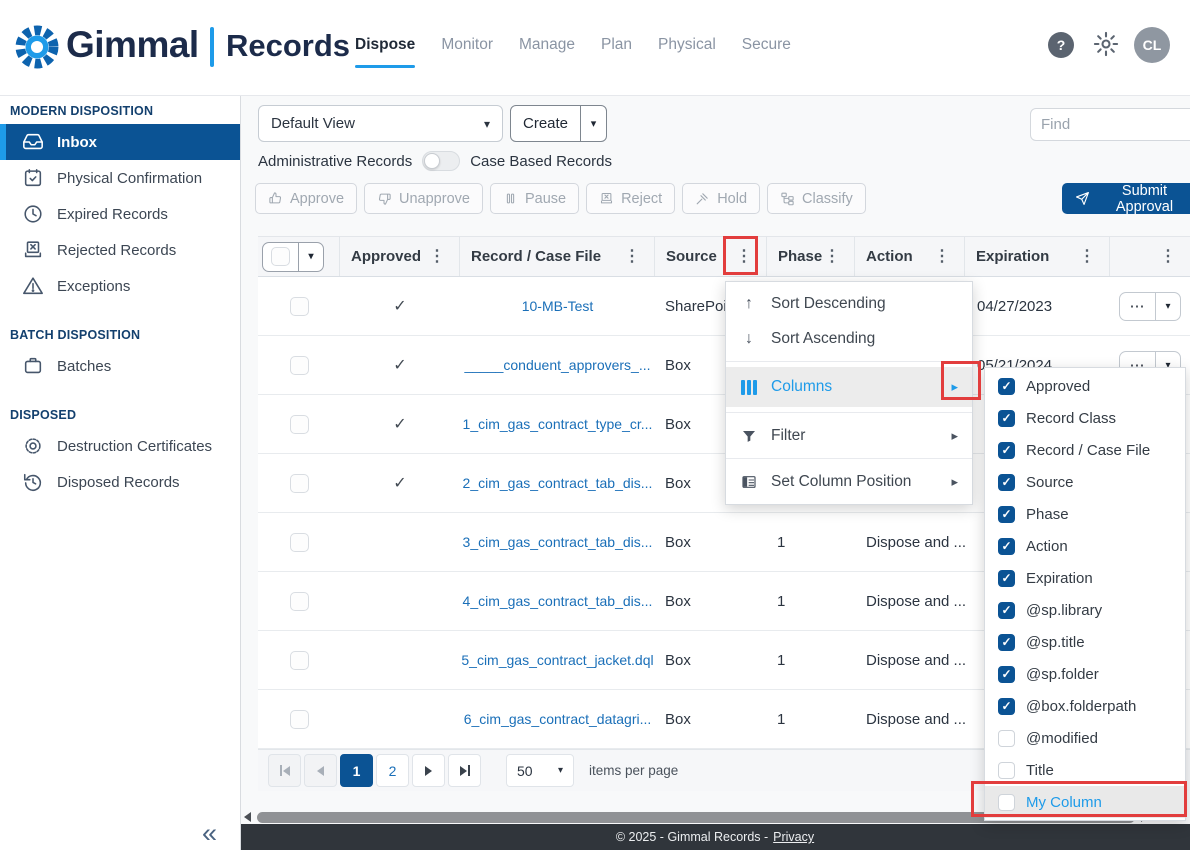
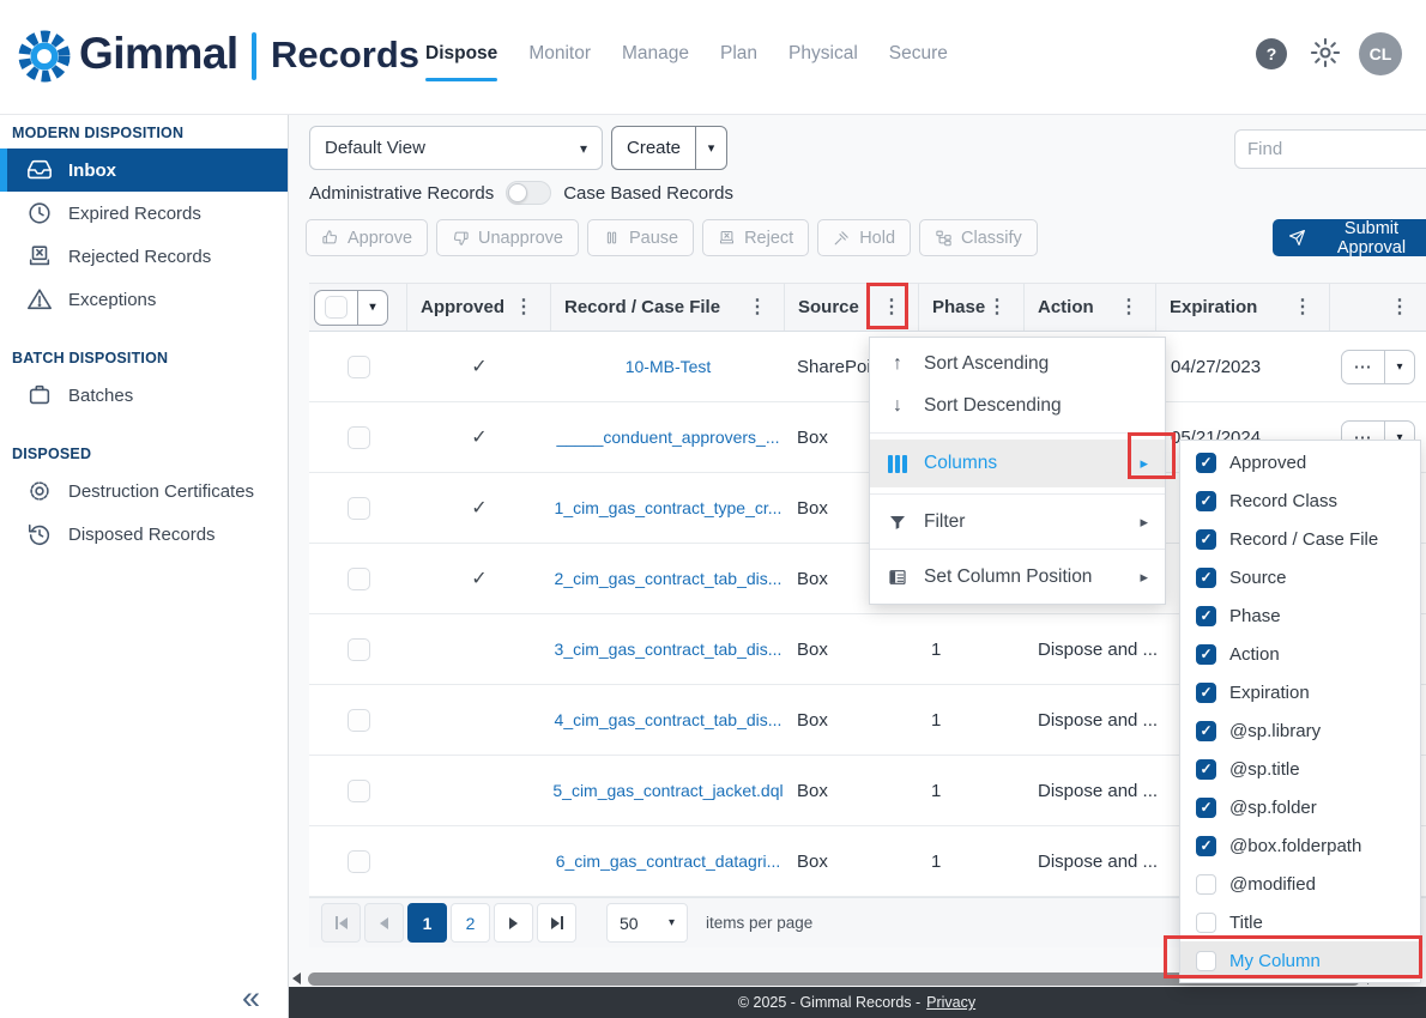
  Gimmal
  Records
  Dispose
  Monitor
  Manage
  Plan
  Physical
  Secure
  ?
  CL
  MODERN DISPOSITION
  Inbox
- Physical Confirmation
  Expired Records
  Rejected Records
  Exceptions
  BATCH DISPOSITION
  Batches
  DISPOSED
  Destruction Certificates
  Disposed Records
  «
  Default View
  ▾
  Create
  ▾
  Find
  Administrative Records
  Case Based Records
  Approve
  Unapprove
  Pause
  Reject
  Hold
  Classify
  Submit Approval
  ▾
  Approved
  ⋮
  Record / Case File
  ⋮
  Source
  ⋮
  Phase
  ⋮
  Action
  ⋮
  Expiration
  ⋮
  ⋮
  ✓
  10-MB-Test
  SharePo
  04/27/2023
  ⋯
  ▾
  ✓
  _____conduent_approvers_...
  Box
  05/21/2024
  ⋯
  ▾
  ✓
  1_cim_gas_contract_type_cr...
  Box
  ✓
  2_cim_gas_contract_tab_dis...
  Box
  3_cim_gas_contract_tab_dis...
  Box
  1
  Dispose and ...
  4_cim_gas_contract_tab_dis...
  Box
  1
  Dispose and ...
  5_cim_gas_contract_jacket.dql
  Box
  1
  Dispose and ...
  6_cim_gas_contract_datagri...
  Box
  1
  Dispose and ...
  1
  2
  50
  ▾
  items per page
  © 2025 - Gimmal Records -
  Privacy
  ↑
- Sort Descending
+ Sort Ascending
  ↓
- Sort Ascending
+ Sort Descending
  Columns
  ▸
  Filter
  ▸
  Set Column Position
  ▸
  Approved
  Record Class
  Record / Case File
  Source
  Phase
  Action
  Expiration
  @sp.library
  @sp.title
  @sp.folder
  @box.folderpath
  @modified
  Title
  My Column
